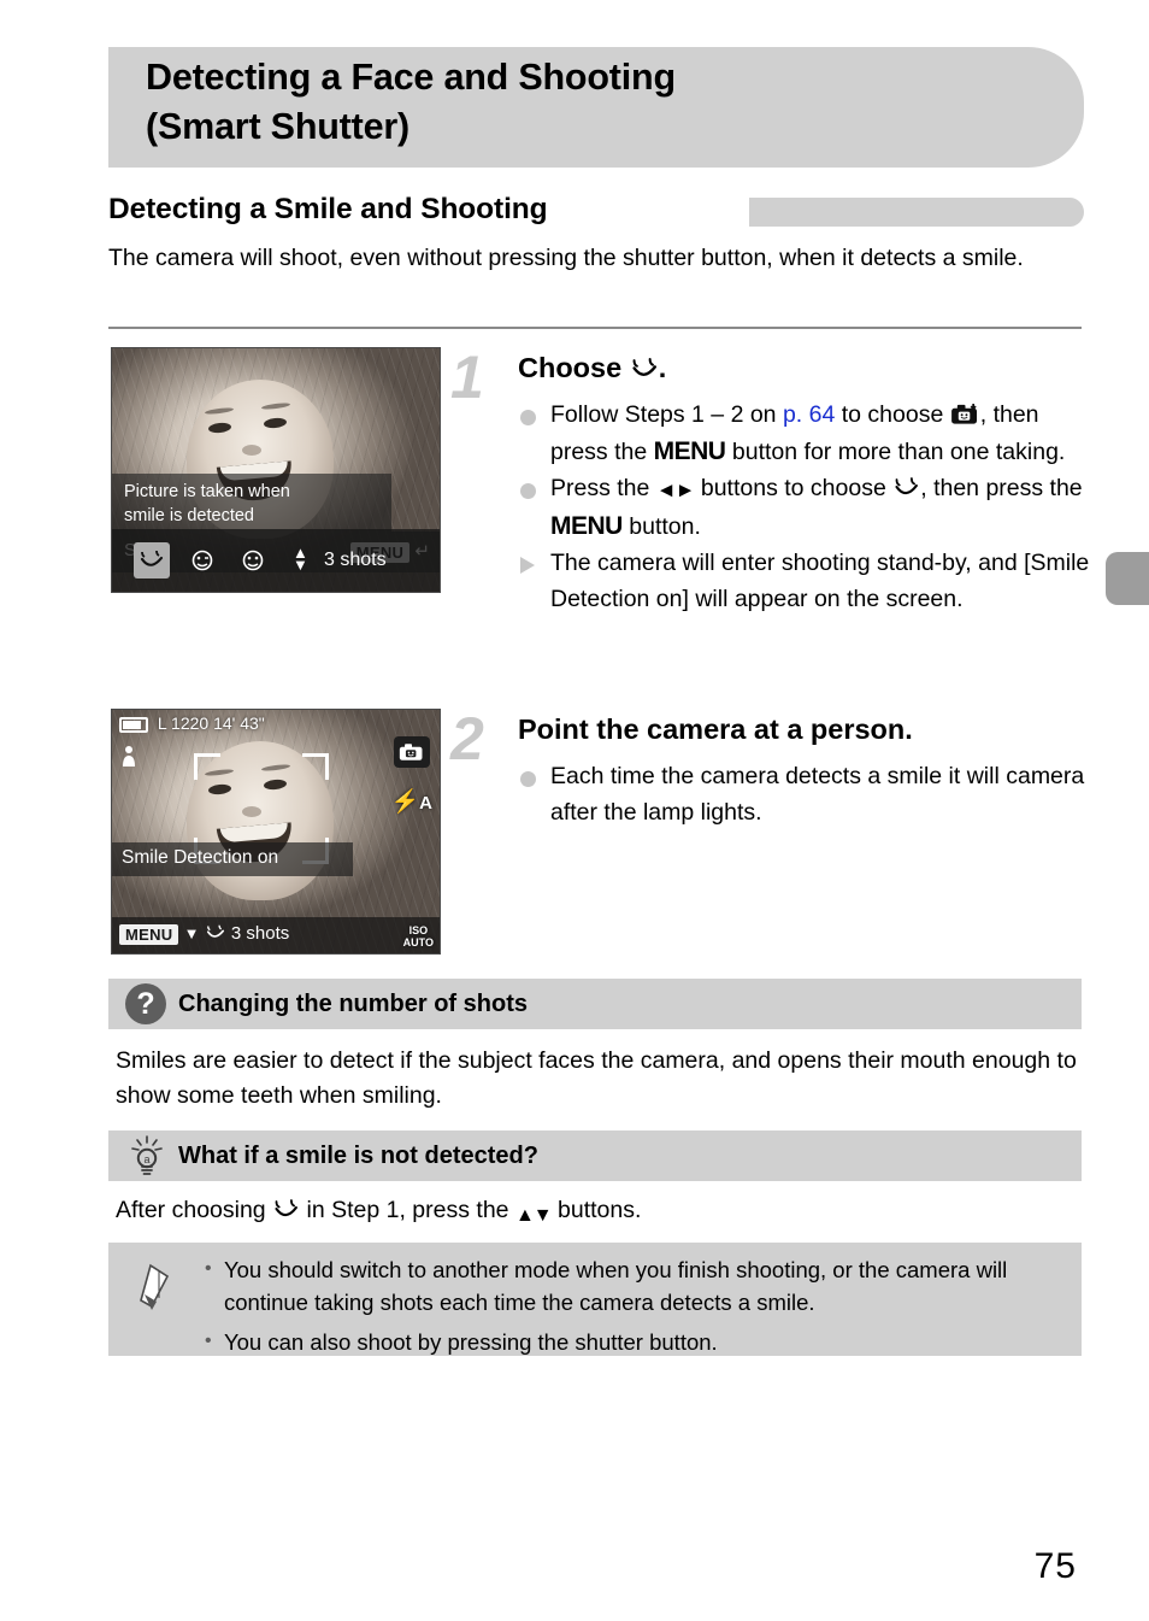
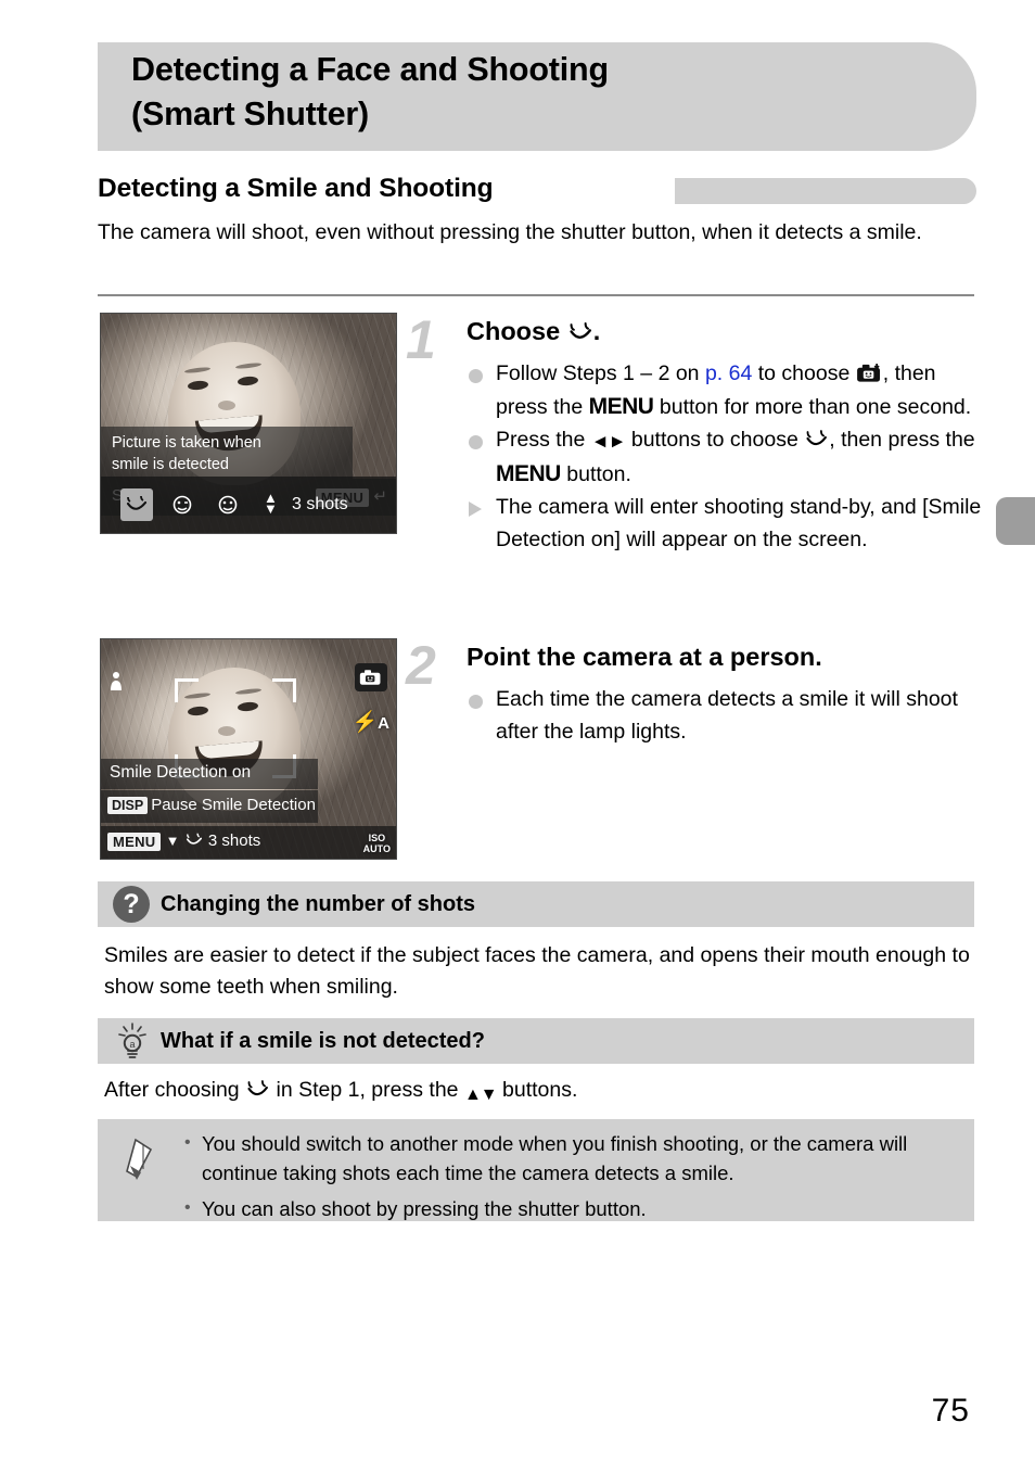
  Detecting a Face and Shooting
  (Smart Shutter)
  Detecting a Smile and Shooting
  The camera will shoot, even without pressing the shutter button, when it detects a smile.
  Picture is taken when
  smile is detected
  MENU ↵
  ▲
  ▼
  3 shots
- L 1220 14' 43"
  ⚡A
  Smile Detection on
+ DISP Pause Smile Detection
  MENU ▼ 3 shots
  ISO
  AUTO
  1
  Choose .
- Follow Steps 1 – 2 on p. 64 to choose , then press the MENU button for more than one taking.
+ Follow Steps 1 – 2 on p. 64 to choose , then press the MENU button for more than one second.
  Press the ◄► buttons to choose , then press the MENU button.
  The camera will enter shooting stand-by, and [Smile Detection on] will appear on the screen.
  2
  Point the camera at a person.
- Each time the camera detects a smile it will camera after the lamp lights.
+ Each time the camera detects a smile it will shoot after the lamp lights.
  ?
  Changing the number of shots
  Smiles are easier to detect if the subject faces the camera, and opens their mouth enough to show some teeth when smiling.
  a
  What if a smile is not detected?
  After choosing in Step 1, press the ▲▼ buttons.
  You should switch to another mode when you finish shooting, or the camera will continue taking shots each time the camera detects a smile.
  You can also shoot by pressing the shutter button.
  75
